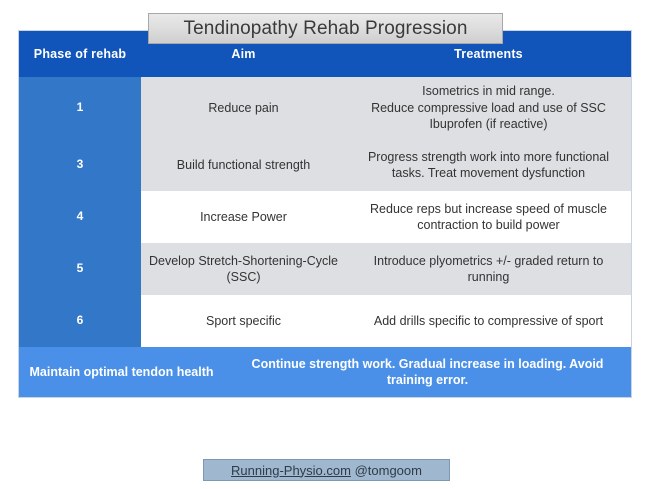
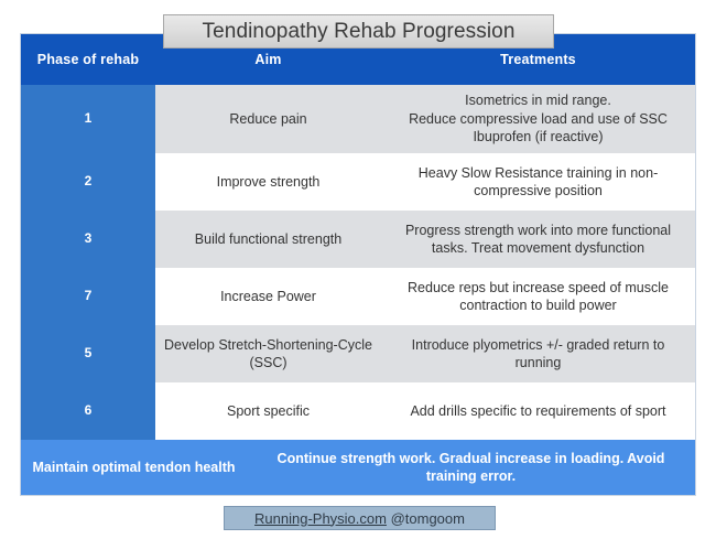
  Phase of rehab
  Aim
  Treatments
  1
  Reduce pain
  Isometrics in mid range.
  Reduce compressive load and use of SSC
  Ibuprofen (if reactive)
+ 2
+ Improve strength
+ Heavy Slow Resistance training in non-compressive position
  3
  Build functional strength
  Progress strength work into more functional tasks. Treat movement dysfunction
- 4
+ 7
  Increase Power
  Reduce reps but increase speed of muscle contraction to build power
  5
  Develop Stretch-Shortening-Cycle (SSC)
  Introduce plyometrics +/- graded return to running
  6
  Sport specific
- Add drills specific to compressive of sport
+ Add drills specific to requirements of sport
  Maintain optimal tendon health
  Continue strength work. Gradual increase in loading. Avoid training error.
  Tendinopathy Rehab Progression
  Running-Physio.com @tomgoom
